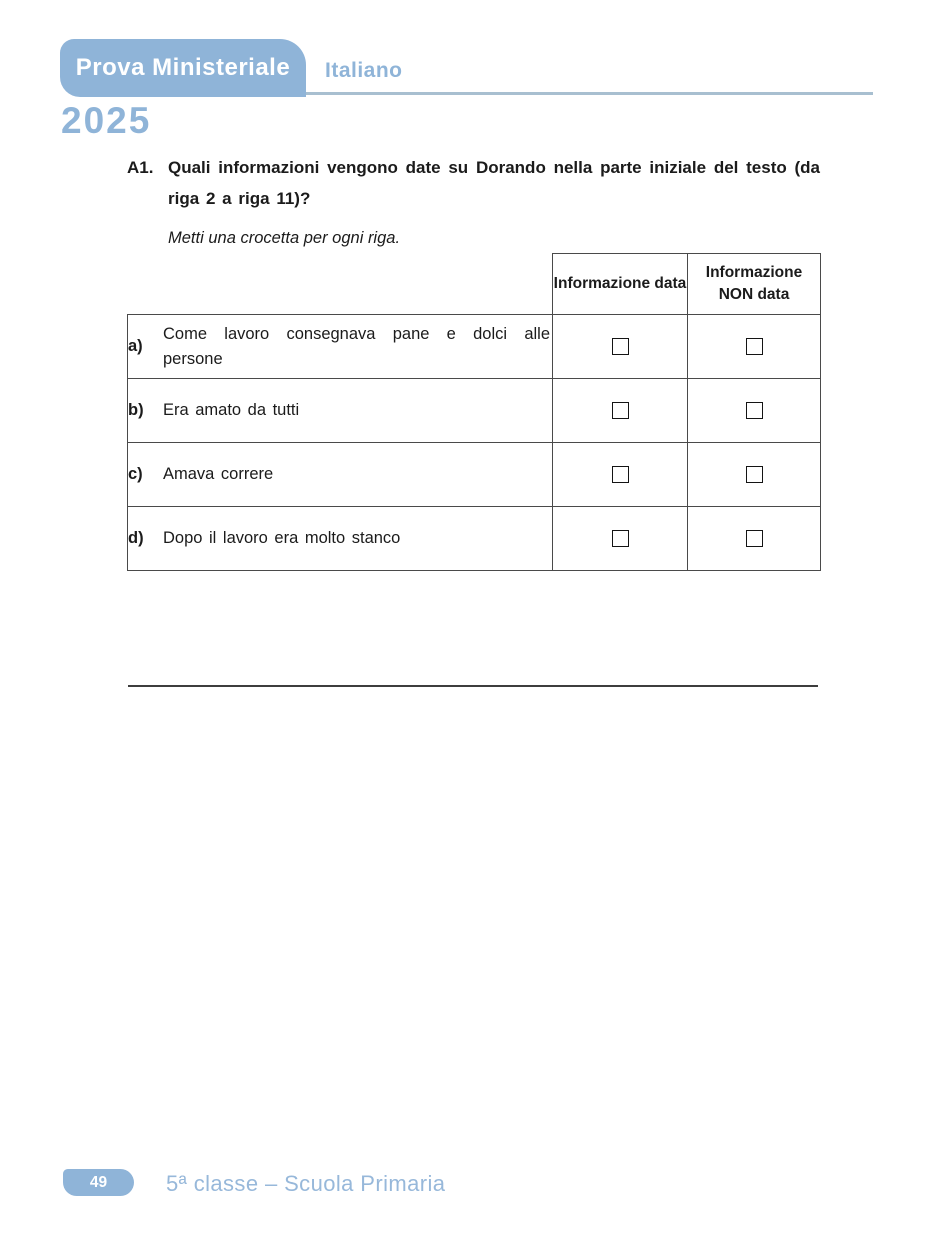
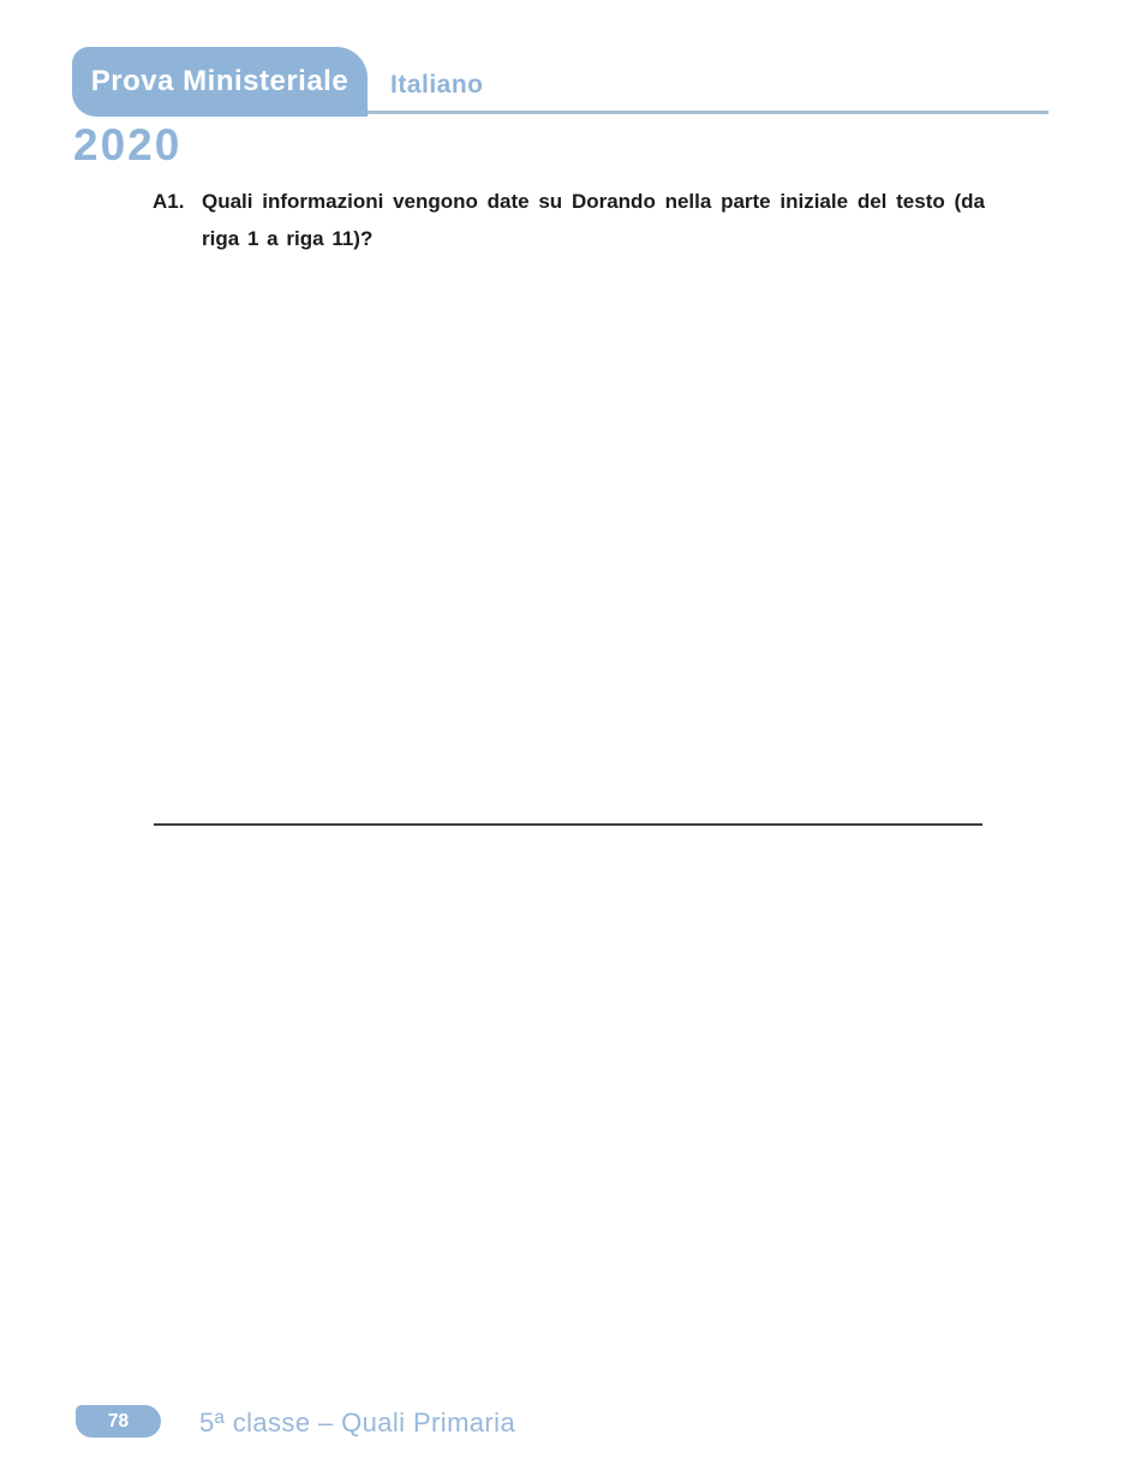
  Prova Ministeriale
  Italiano
- 2025
+ 2020
  A1.
- Quali informazioni vengono date su Dorando nella parte iniziale del testo (da riga 2 a riga 11)?
+ Quali informazioni vengono date su Dorando nella parte iniziale del testo (da riga 1 a riga 11)?
- Metti una crocetta per ogni riga.
- 	Informazione data	Informazione NON data
- a) Come lavoro consegnava pane e dolci alle persone
- b) Era amato da tutti
- c) Amava correre
- d) Dopo il lavoro era molto stanco
- 49
+ 78
- 5ª classe – Scuola Primaria
+ 5ª classe – Quali Primaria
